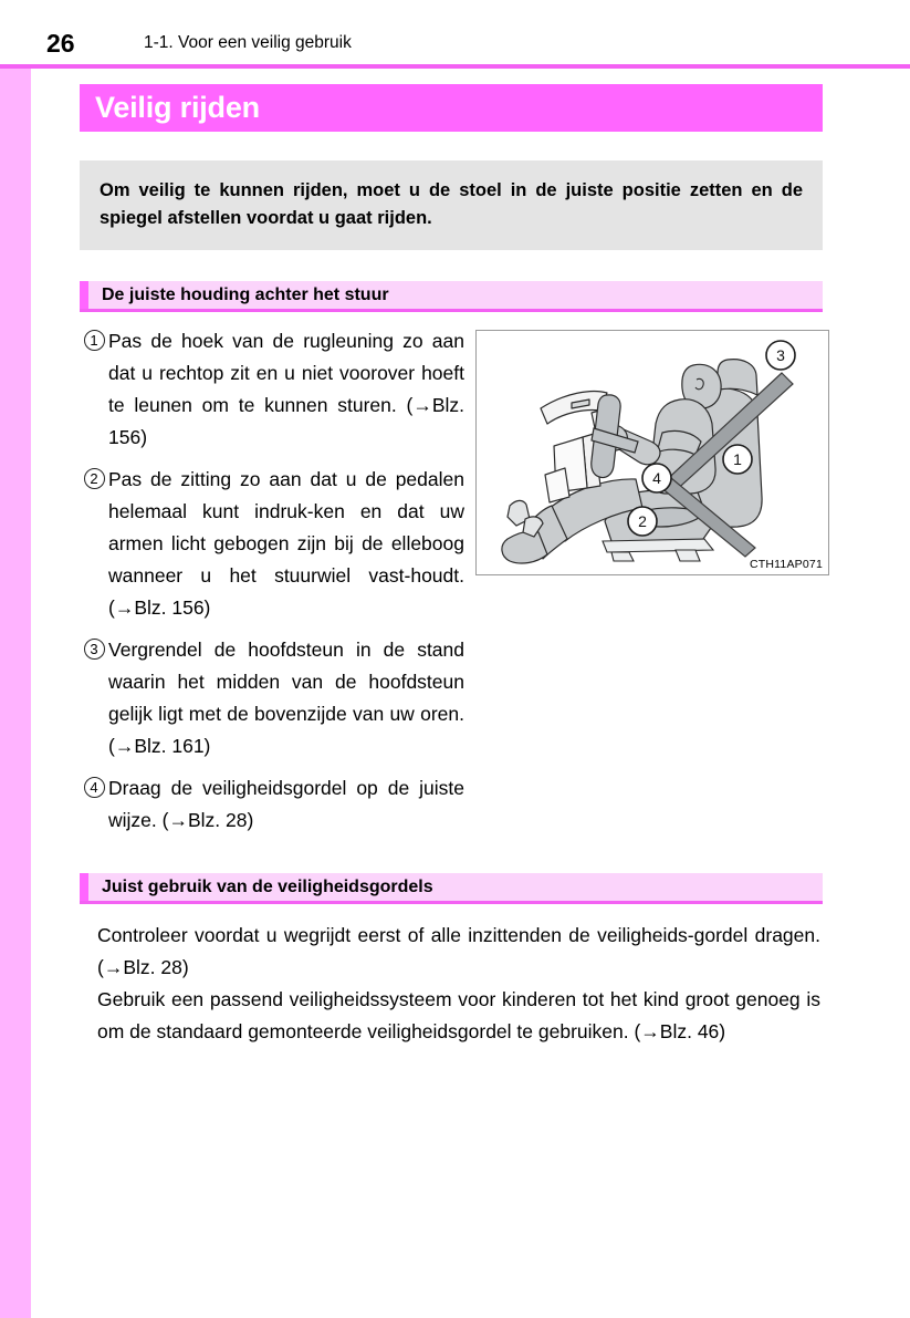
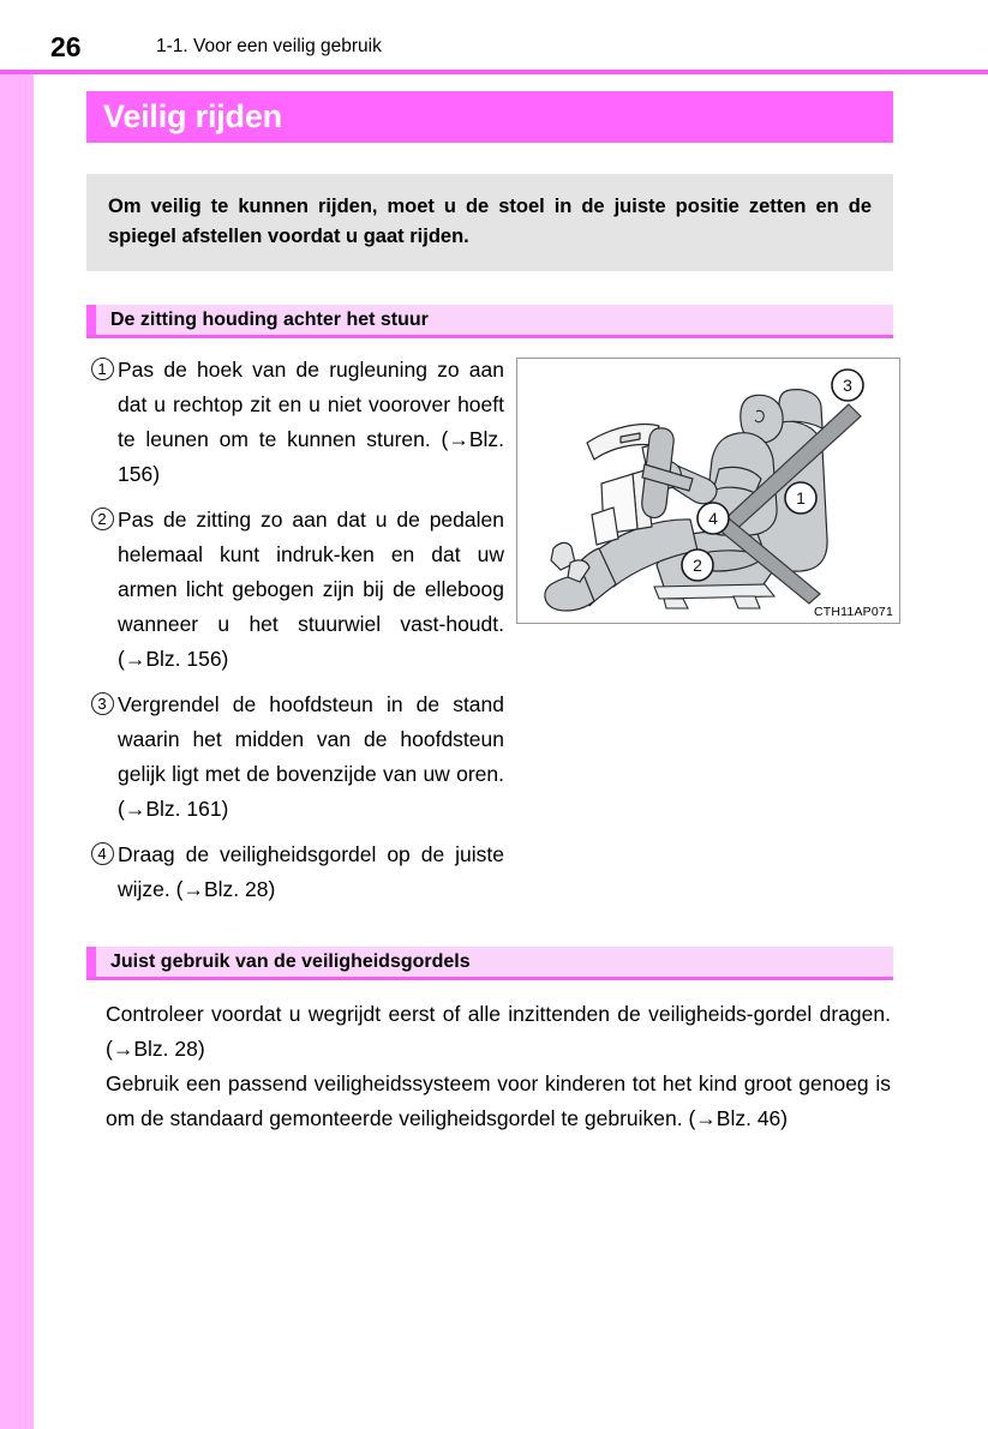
  26
  1-1. Voor een veilig gebruik
  Veilig rijden
  Om veilig te kunnen rijden, moet u de stoel in de juiste positie zetten en de spiegel afstellen voordat u gaat rijden.
- De juiste houding achter het stuur
+ De zitting houding achter het stuur
  1
  Pas de hoek van de rugleuning zo aan dat u rechtop zit en u niet voorover hoeft te leunen om te kunnen sturen. (→Blz. 156)
  2
  Pas de zitting zo aan dat u de pedalen helemaal kunt indruk-ken en dat uw armen licht gebogen zijn bij de elleboog wanneer u het stuurwiel vast-houdt. (→Blz. 156)
  3
  Vergrendel de hoofdsteun in de stand waarin het midden van de hoofdsteun gelijk ligt met de bovenzijde van uw oren. (→Blz. 161)
  4
  Draag de veiligheidsgordel op de juiste wijze. (→Blz. 28)
  1
  2
  3
  4
  CTH11AP071
  Juist gebruik van de veiligheidsgordels
  Controleer voordat u wegrijdt eerst of alle inzittenden de veiligheids-gordel dragen. (→Blz. 28)
  Gebruik een passend veiligheidssysteem voor kinderen tot het kind groot genoeg is om de standaard gemonteerde veiligheidsgordel te gebruiken. (→Blz. 46)
